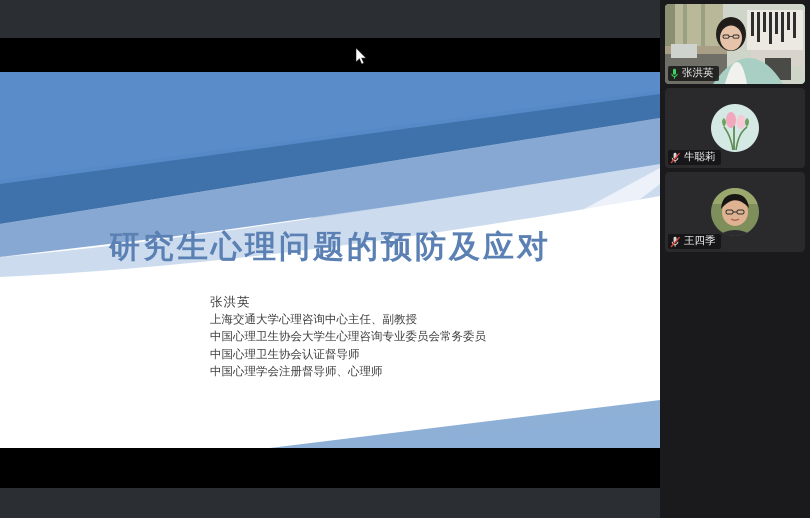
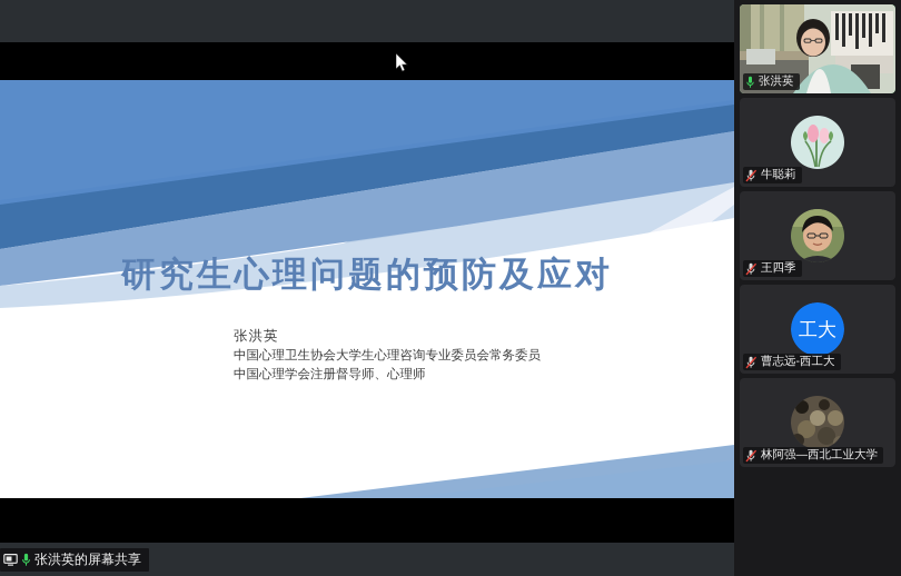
  研究生心理问题的预防及应对
  张洪英
- 上海交通大学心理咨询中心主任、副教授
  中国心理卫生协会大学生心理咨询专业委员会常务委员
- 中国心理卫生协会认证督导师
  中国心理学会注册督导师、心理师
+ 张洪英的屏幕共享
  张洪英
  牛聪莉
  王四季
+ 工大
+ 曹志远-西工大
+ 林阿强—西北工业大学
